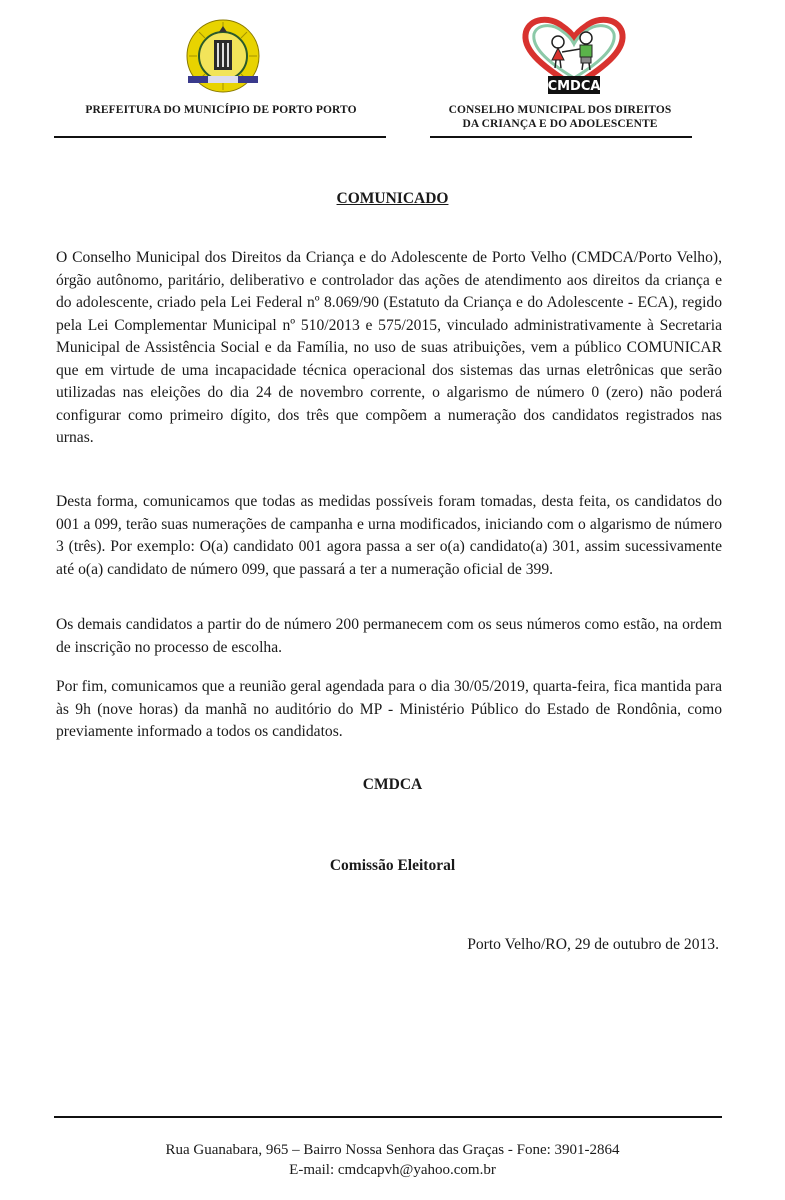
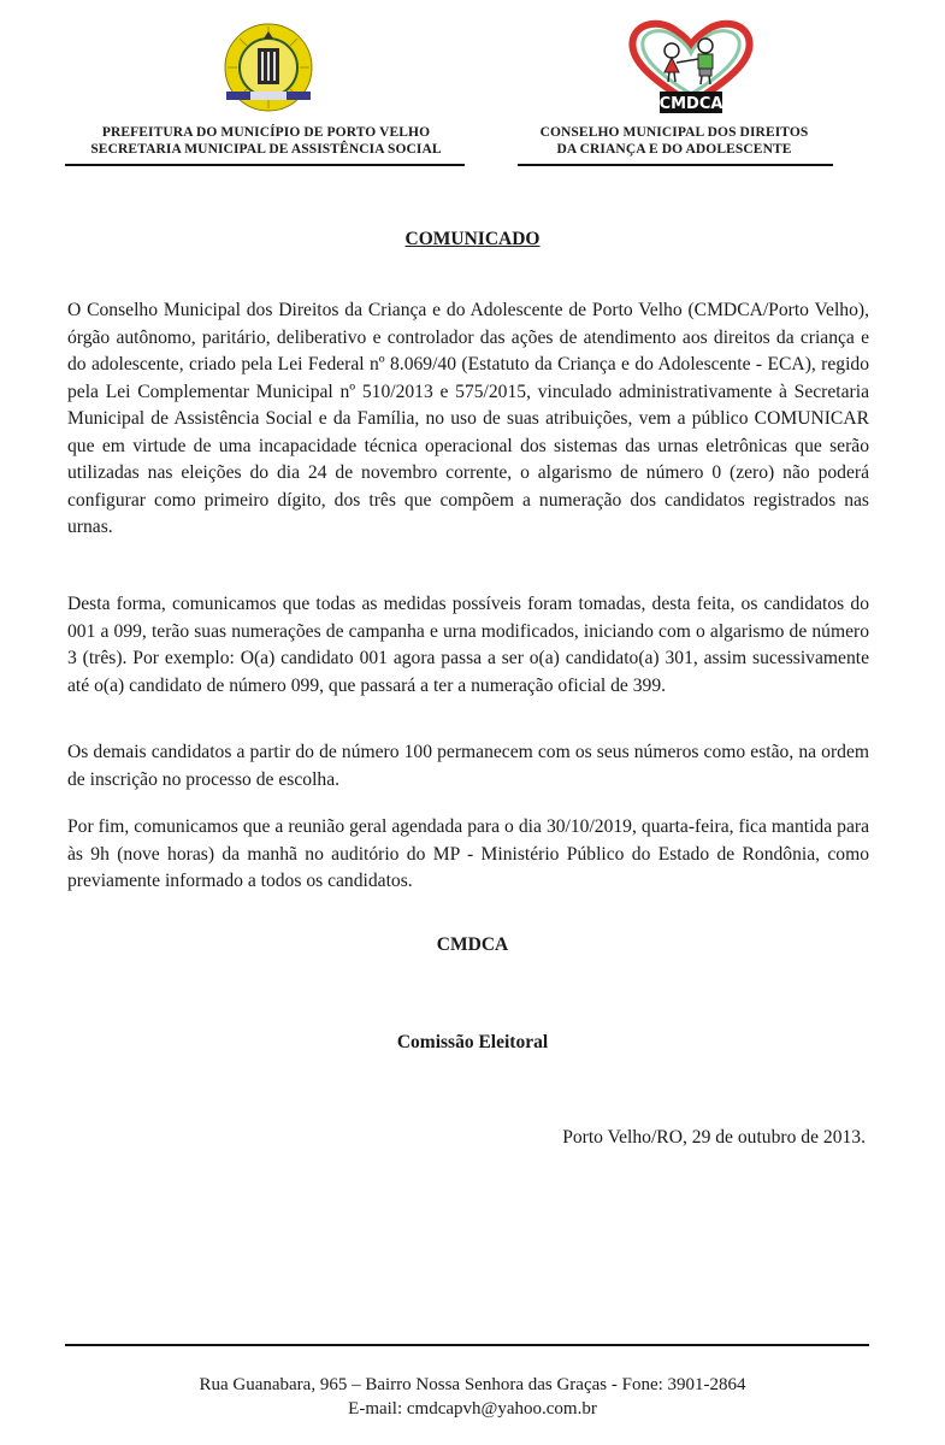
- PREFEITURA DO MUNICÍPIO DE PORTO PORTO
+ PREFEITURA DO MUNICÍPIO DE PORTO VELHO
+ SECRETARIA MUNICIPAL DE ASSISTÊNCIA SOCIAL
  CMDCA
  CONSELHO MUNICIPAL DOS DIREITOS
  DA CRIANÇA E DO ADOLESCENTE
  COMUNICADO
- O Conselho Municipal dos Direitos da Criança e do Adolescente de Porto Velho (CMDCA/Porto Velho), órgão autônomo, paritário, deliberativo e controlador das ações de atendimento aos direitos da criança e do adolescente, criado pela Lei Federal nº 8.069/90 (Estatuto da Criança e do Adolescente - ECA), regido pela Lei Complementar Municipal nº 510/2013 e 575/2015, vinculado administrativamente à Secretaria Municipal de Assistência Social e da Família, no uso de suas atribuições, vem a público COMUNICAR que em virtude de uma incapacidade técnica operacional dos sistemas das urnas eletrônicas que serão utilizadas nas eleições do dia 24 de novembro corrente, o algarismo de número 0 (zero) não poderá configurar como primeiro dígito, dos três que compõem a numeração dos candidatos registrados nas urnas.
+ O Conselho Municipal dos Direitos da Criança e do Adolescente de Porto Velho (CMDCA/Porto Velho), órgão autônomo, paritário, deliberativo e controlador das ações de atendimento aos direitos da criança e do adolescente, criado pela Lei Federal nº 8.069/40 (Estatuto da Criança e do Adolescente - ECA), regido pela Lei Complementar Municipal nº 510/2013 e 575/2015, vinculado administrativamente à Secretaria Municipal de Assistência Social e da Família, no uso de suas atribuições, vem a público COMUNICAR que em virtude de uma incapacidade técnica operacional dos sistemas das urnas eletrônicas que serão utilizadas nas eleições do dia 24 de novembro corrente, o algarismo de número 0 (zero) não poderá configurar como primeiro dígito, dos três que compõem a numeração dos candidatos registrados nas urnas.
  Desta forma, comunicamos que todas as medidas possíveis foram tomadas, desta feita, os candidatos do 001 a 099, terão suas numerações de campanha e urna modificados, iniciando com o algarismo de número 3 (três). Por exemplo: O(a) candidato 001 agora passa a ser o(a) candidato(a) 301, assim sucessivamente até o(a) candidato de número 099, que passará a ter a numeração oficial de 399.
- Os demais candidatos a partir do de número 200 permanecem com os seus números como estão, na ordem de inscrição no processo de escolha.
+ Os demais candidatos a partir do de número 100 permanecem com os seus números como estão, na ordem de inscrição no processo de escolha.
- Por fim, comunicamos que a reunião geral agendada para o dia 30/05/2019, quarta-feira, fica mantida para às 9h (nove horas) da manhã no auditório do MP - Ministério Público do Estado de Rondônia, como previamente informado a todos os candidatos.
+ Por fim, comunicamos que a reunião geral agendada para o dia 30/10/2019, quarta-feira, fica mantida para às 9h (nove horas) da manhã no auditório do MP - Ministério Público do Estado de Rondônia, como previamente informado a todos os candidatos.
  CMDCA
  Comissão Eleitoral
  Porto Velho/RO, 29 de outubro de 2013.
  Rua Guanabara, 965 – Bairro Nossa Senhora das Graças - Fone: 3901-2864
  E-mail: cmdcapvh@yahoo.com.br
